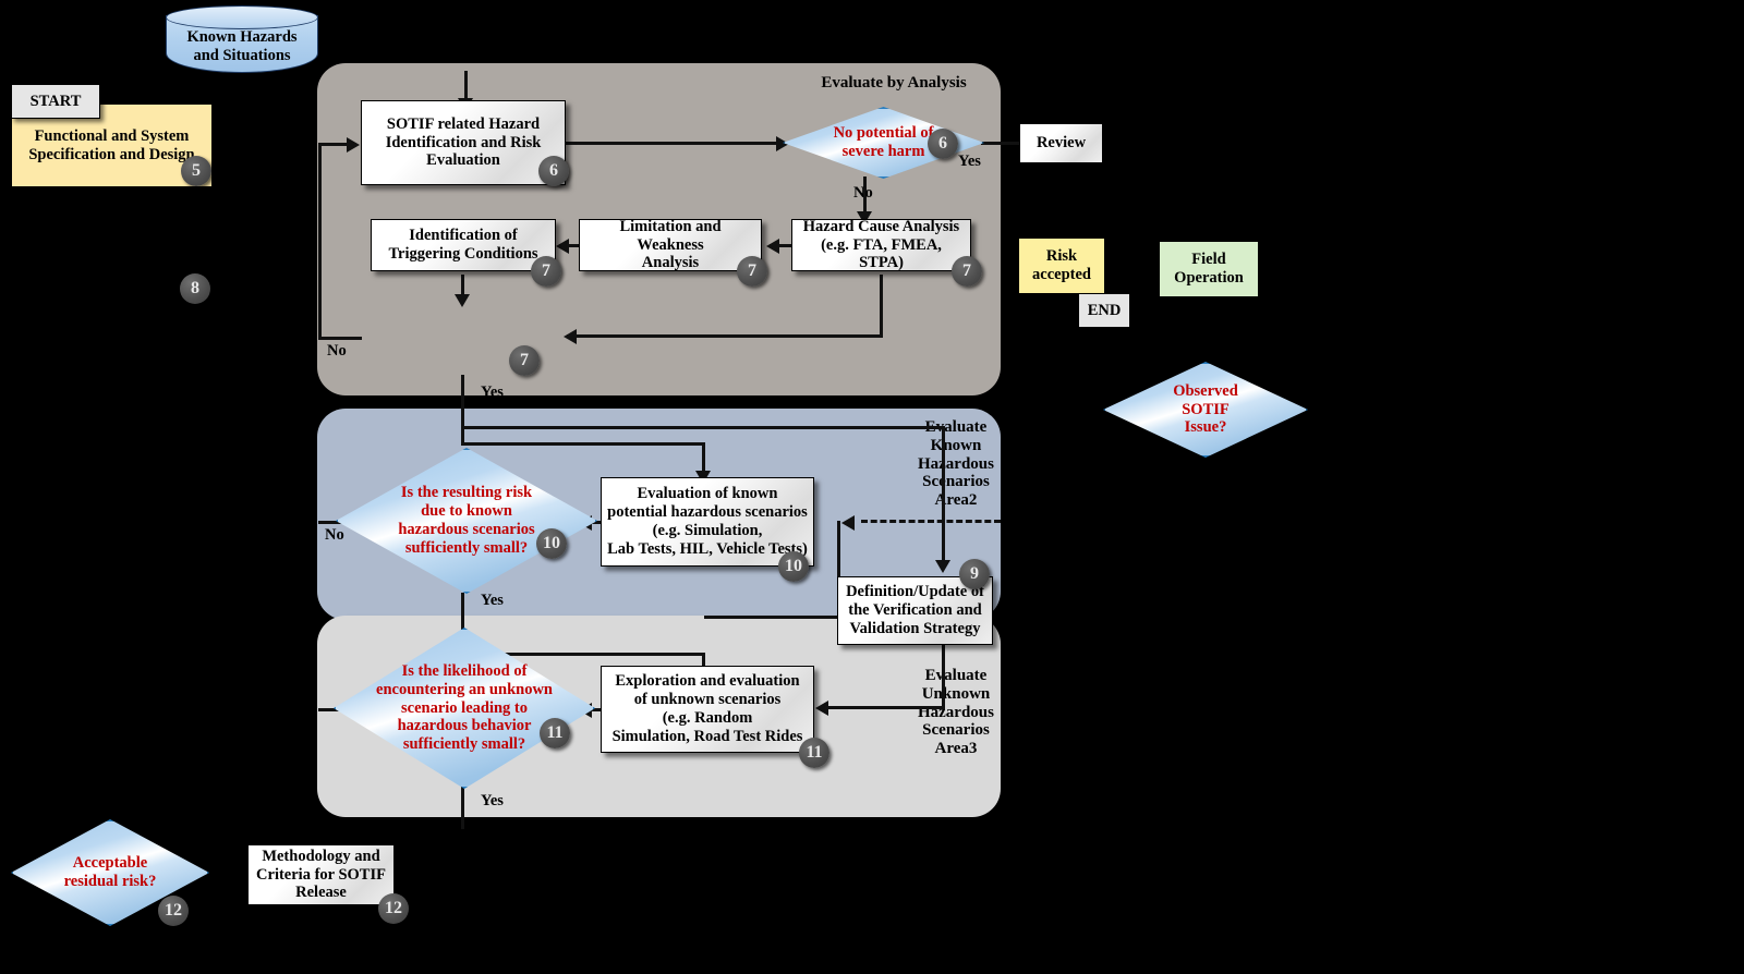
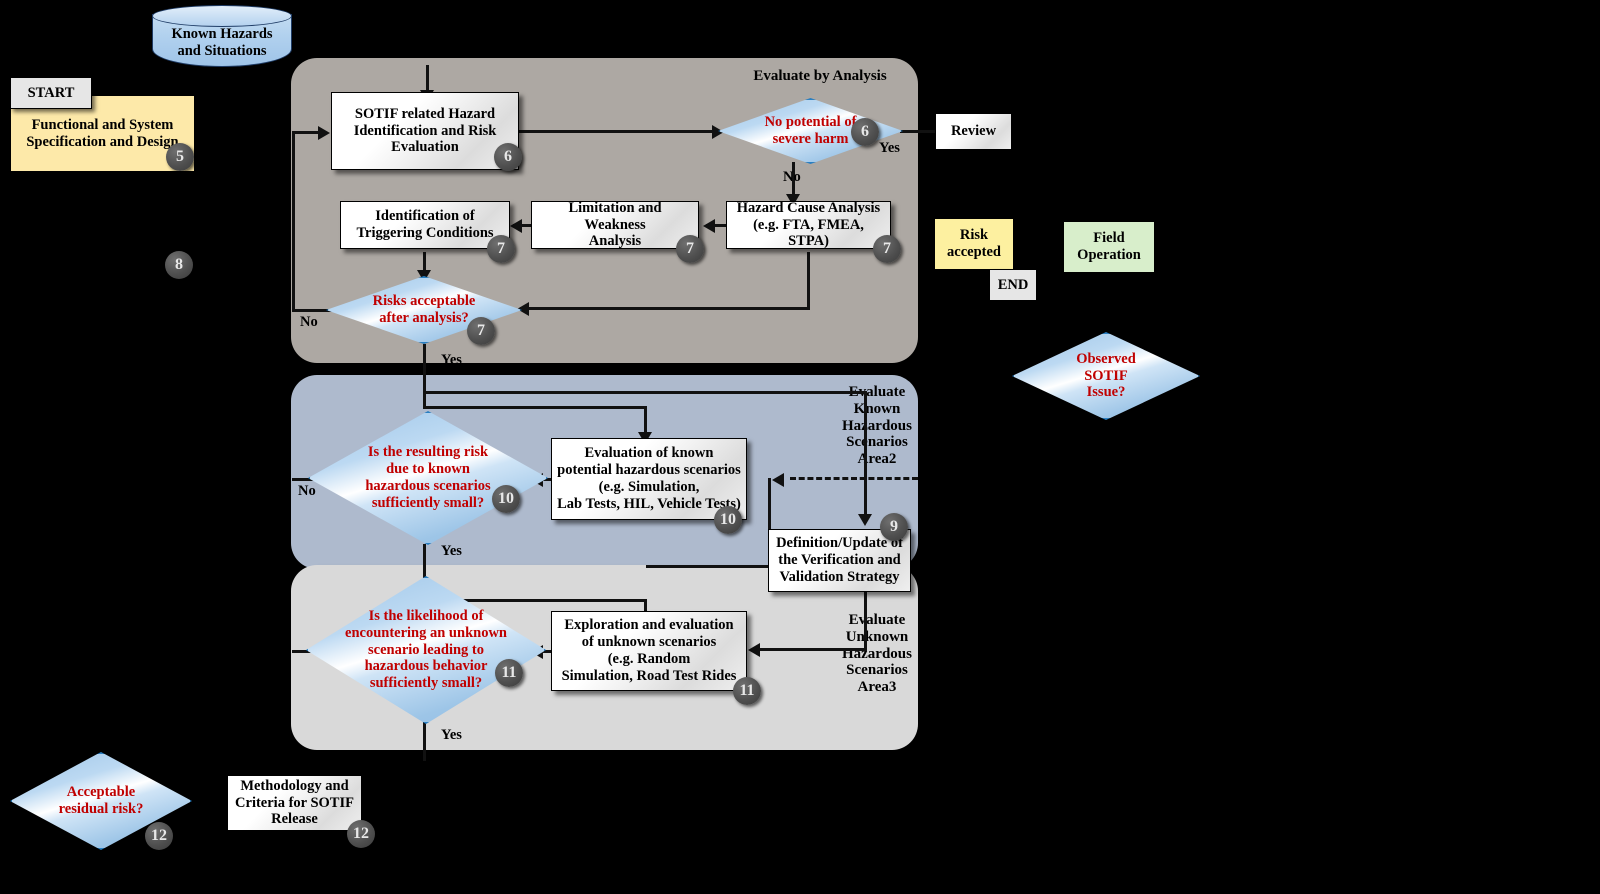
  Evaluate by Analysis
  aluate
  Known
  Haardous
  Scnarios
  Area2
  Evaluate
  Unknown
  Hazardous
  Scenarios
  Area3
  Known Hazards
  and Situations
  Functional and System
  Specification and Design
  5
  START
  8
  SOTIF related Hazard
  Identification and Risk
  Evaluation
  6
  No potential o
  severe harm
  6
  Review
  Hazard Cause Analysis
  (e.g. FTA, FMEA, STPA)
  7
  Limitation and Weakness
  Analysis
  7
  Identification of
  Triggering Conditions
  7
+ Risks acceptable
+ after analysis?
  7
  Risk
  accepted
  END
  Field
  Operation
  Observed
  SOTIF
  Issue?
  Is the resulting risk
  due to known
  hazardous scenarios
  sufficiently small?
  10
  Evaluation of known
  potential hazardous scenarios
  (e.g. Simulation,
  Lab Tests, HIL, Vehicle Tests)
  10
  Definition/Update of
  the Verification and
  Validation Strategy
  9
  Is the likelihood of
  encountering an unknown
  scenario leading to
  hazardous behavior
  sufficiently small?
  11
  Exploration and evaluation
  of unknown scenarios
  (e.g. Random
  Simulation, Road Test Rides
  11
  Acceptable
  residual risk?
  12
  Methodology and
  Criteria for SOTIF
  Release
  12
  Yes
  No
  No
  Yes
  No
  Yes
  Yes
